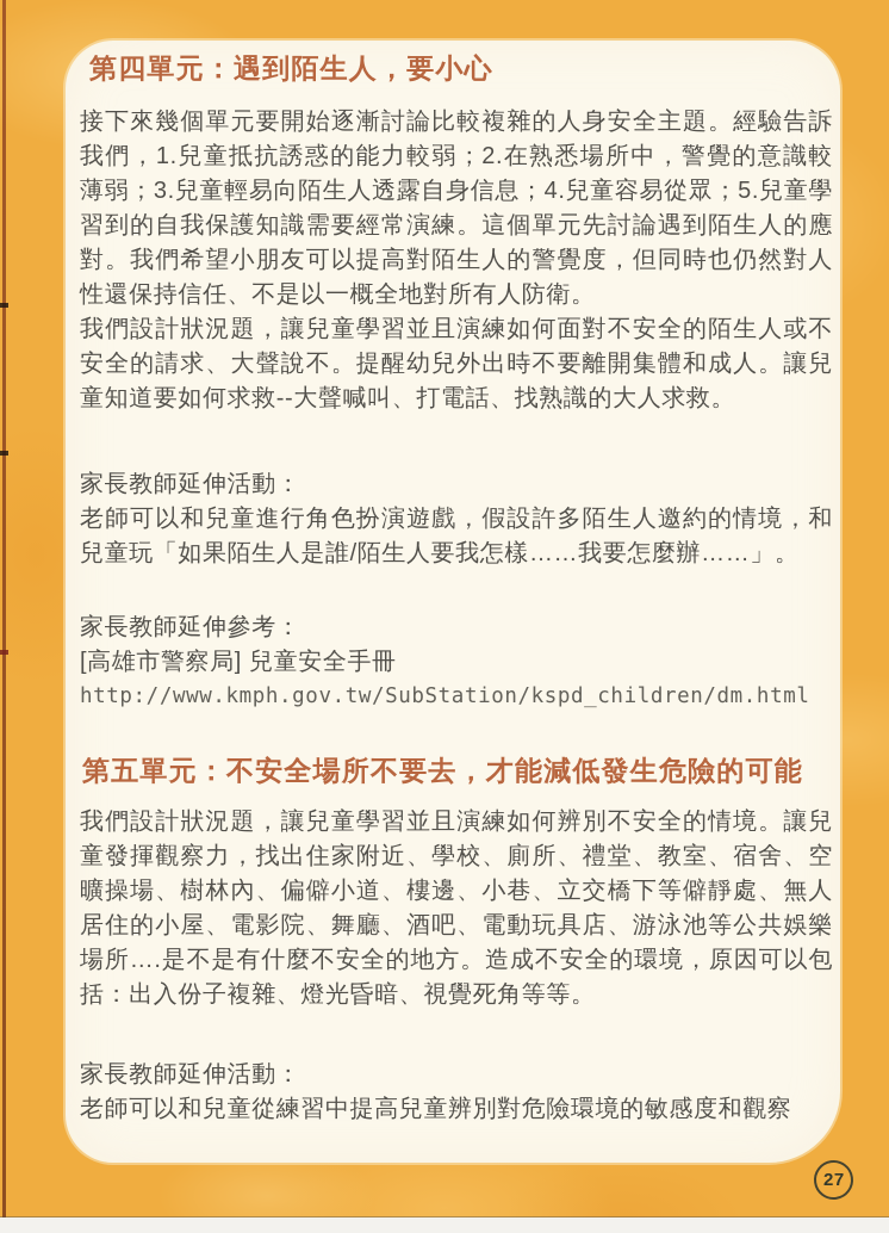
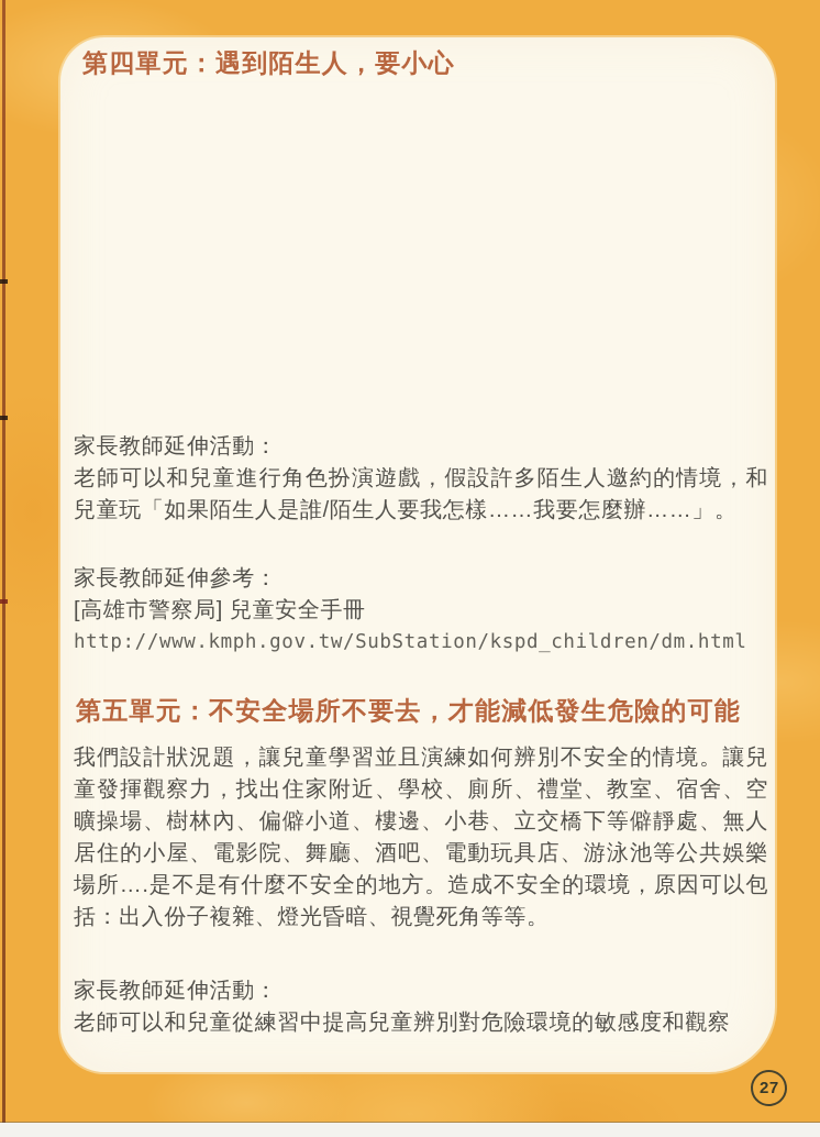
  第四單元：遇到陌生人，要小心
- 接下來幾個單元要開始逐漸討論比較複雜的人身安全主題。經驗告訴我們，1.兒童抵抗誘惑的能力較弱；2.在熟悉場所中，警覺的意識較薄弱；3.兒童輕易向陌生人透露自身信息；4.兒童容易從眾；5.兒童學習到的自我保護知識需要經常演練。這個單元先討論遇到陌生人的應對。我們希望小朋友可以提高對陌生人的警覺度，但同時也仍然對人性還保持信任、不是以一概全地對所有人防衛。
- 我們設計狀況題，讓兒童學習並且演練如何面對不安全的陌生人或不安全的請求、大聲說不。提醒幼兒外出時不要離開集體和成人。讓兒童知道要如何求救--大聲喊叫、打電話、找熟識的大人求救。
  家長教師延伸活動：
  老師可以和兒童進行角色扮演遊戲，假設許多陌生人邀約的情境，和兒童玩「如果陌生人是誰/陌生人要我怎樣……我要怎麼辦……」。
  家長教師延伸參考：
  [高雄市警察局] 兒童安全手冊
  http://www.kmph.gov.tw/SubStation/kspd_children/dm.html
  第五單元：不安全場所不要去，才能減低發生危險的可能
  我們設計狀況題，讓兒童學習並且演練如何辨別不安全的情境。讓兒童發揮觀察力，找出住家附近、學校、廁所、禮堂、教室、宿舍、空曠操場、樹林內、偏僻小道、樓邊、小巷、立交橋下等僻靜處、無人居住的小屋、電影院、舞廳、酒吧、電動玩具店、游泳池等公共娛樂場所….是不是有什麼不安全的地方。造成不安全的環境，原因可以包括：出入份子複雜、燈光昏暗、視覺死角等等。
  家長教師延伸活動：
  老師可以和兒童從練習中提高兒童辨別對危險環境的敏感度和觀察
